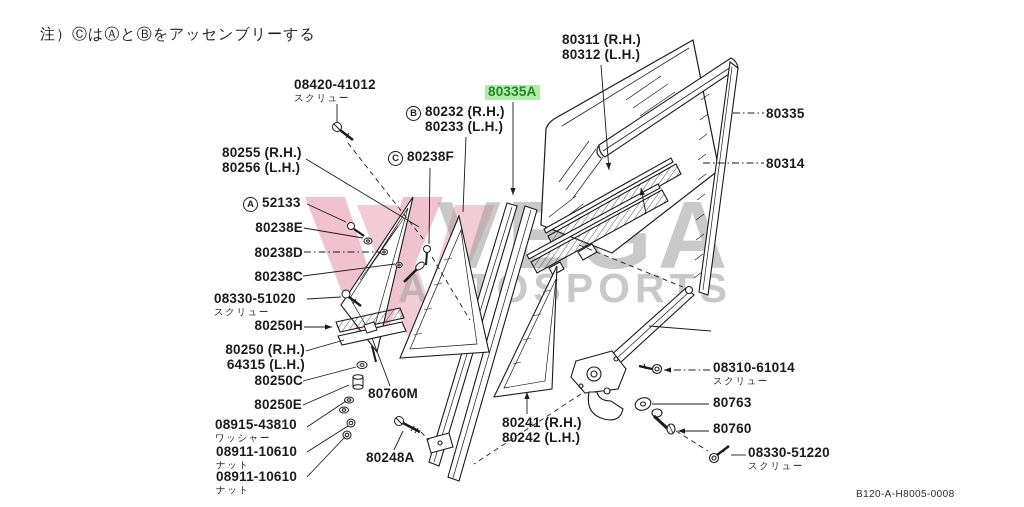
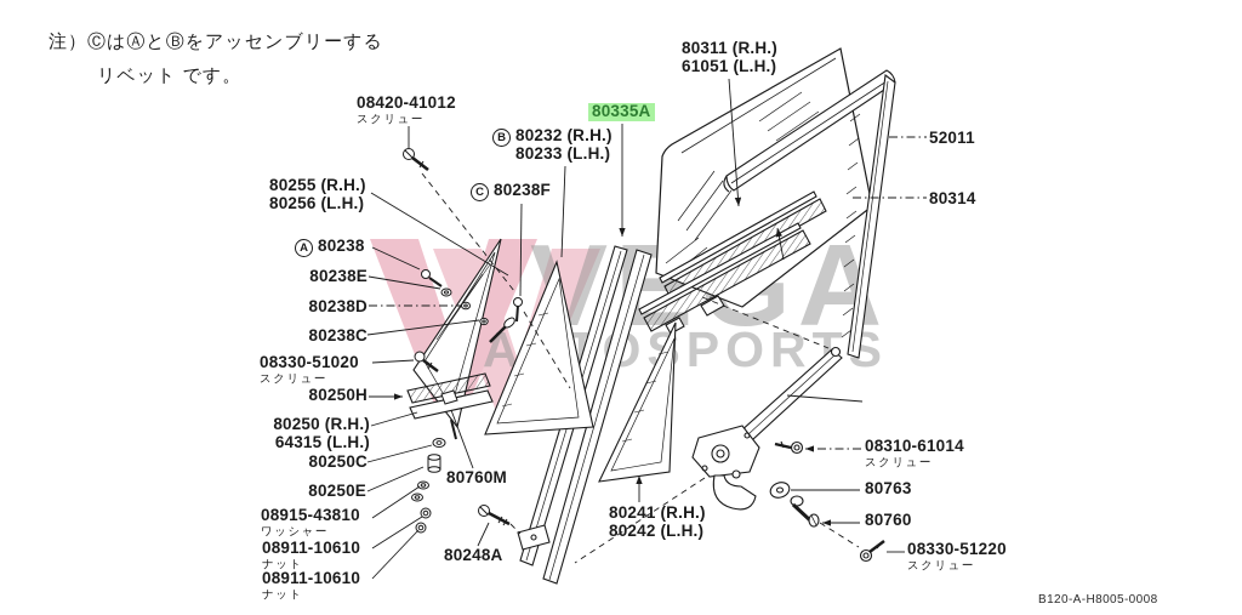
  VEA
  注）ⒸはⒶとⒷをアッセンブリーする
+ リベット です。
  B120-A-H8005-0008
  08420-41012
  スクリュー
  80311 (R.H.)
- 80312 (L.H.)
+ 61051 (L.H.)
  80335A
  B
  80232 (R.H.)
  80233 (L.H.)
  C
  80238F
  80255 (R.H.)
  80256 (L.H.)
- 80335
+ 52011
  80314
  A
- 52133
+ 80238
  80238E
  80238D
  80238C
  08330-51020
  スクリュー
  80250H
  80250 (R.H.)
  64315 (L.H.)
  80250C
  80250E
  80760M
  08915-43810
  ワッシャー
  08911-10610
  ナット
  08911-10610
  ナット
  80248A
  80241 (R.H.)
  80242 (L.H.)
  08310-61014
  スクリュー
  80763
  80760
  08330-51220
  スクリュー
